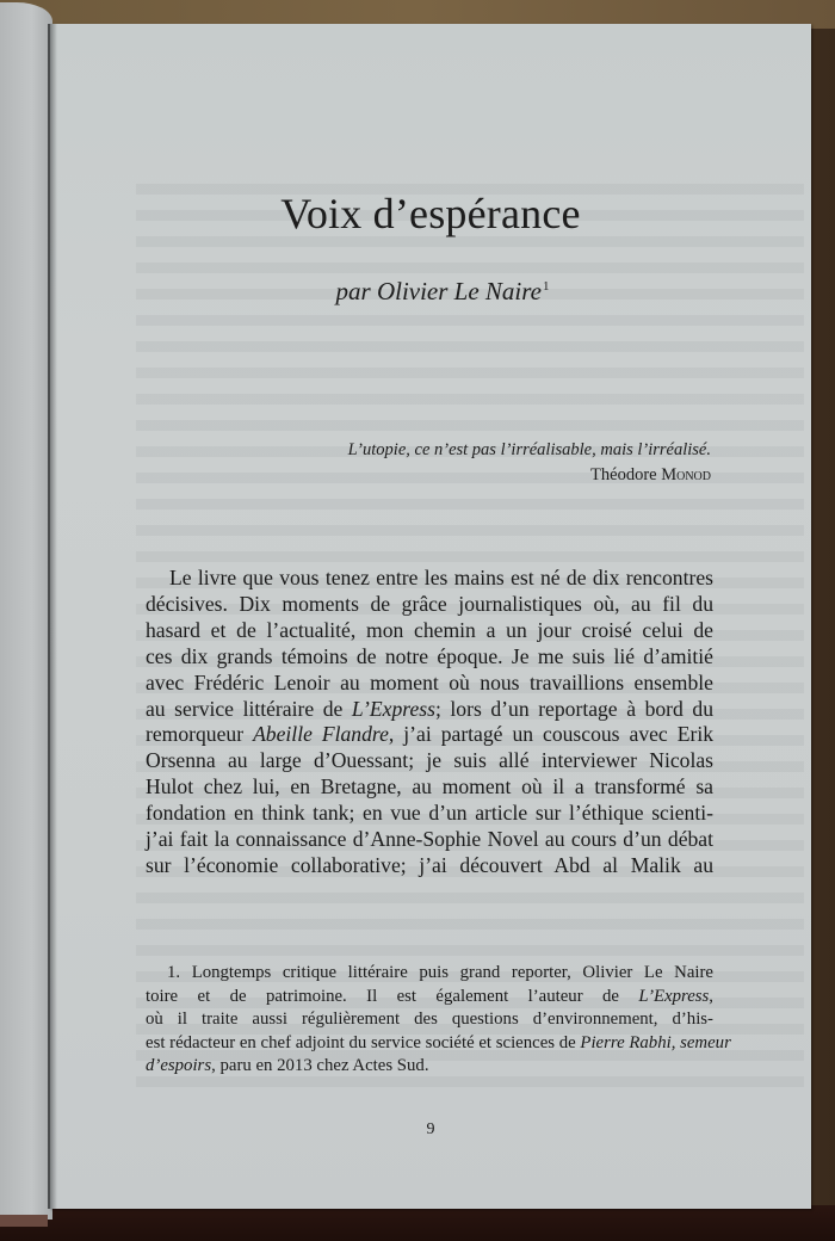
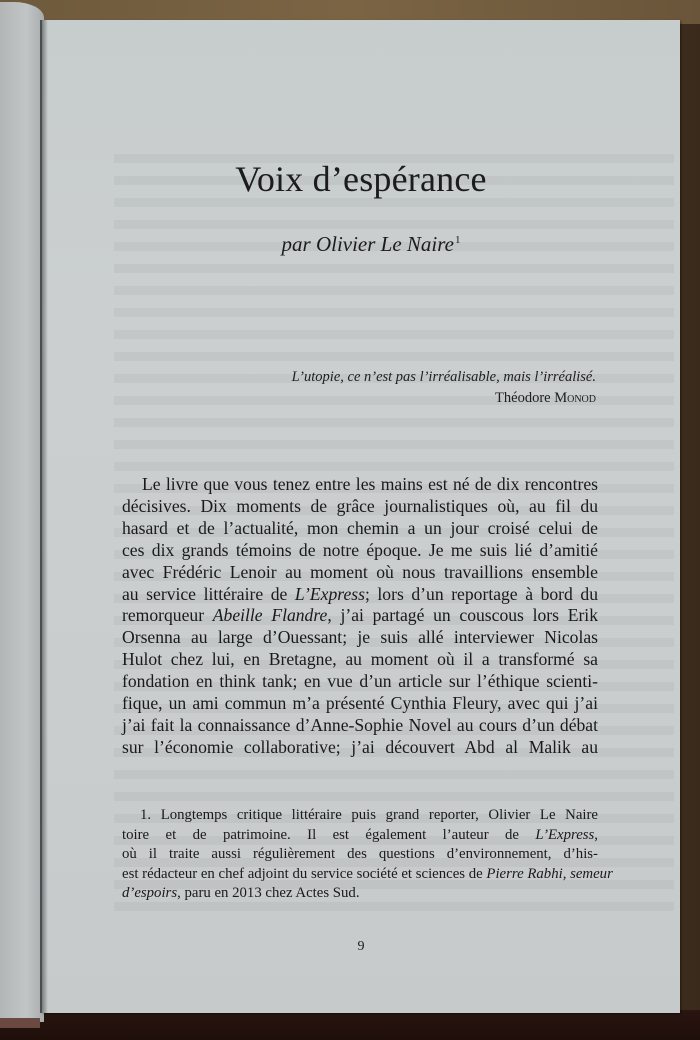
  Voix d’espérance
  par Olivier Le Naire1
  L’utopie, ce n’est pas l’irréalisable, mais l’irréalisé.
  Théodore Monod
  Le livre que vous tenez entre les mains est né de dix rencontres
  décisives. Dix moments de grâce journalistiques où, au fil du
  hasard et de l’actualité, mon chemin a un jour croisé celui de
  ces dix grands témoins de notre époque. Je me suis lié d’amitié
  avec Frédéric Lenoir au moment où nous travaillions ensemble
  au service littéraire de L’Express; lors d’un reportage à bord du
- remorqueur Abeille Flandre, j’ai partagé un couscous avec Erik
+ remorqueur Abeille Flandre, j’ai partagé un couscous lors Erik
  Orsenna au large d’Ouessant; je suis allé interviewer Nicolas
  Hulot chez lui, en Bretagne, au moment où il a transformé sa
  fondation en think tank; en vue d’un article sur l’éthique scienti-
+ fique, un ami commun m’a présenté Cynthia Fleury, avec qui j’ai
  j’ai fait la connaissance d’Anne-Sophie Novel au cours d’un débat
  sur l’économie collaborative; j’ai découvert Abd al Malik au
  1. Longtemps critique littéraire puis grand reporter, Olivier Le Naire
  toire et de patrimoine. Il est également l’auteur de L’Express,
  où il traite aussi régulièrement des questions d’environnement, d’his-
  est rédacteur en chef adjoint du service société et sciences de Pierre Rabhi, semeur
  d’espoirs, paru en 2013 chez Actes Sud.
  9
